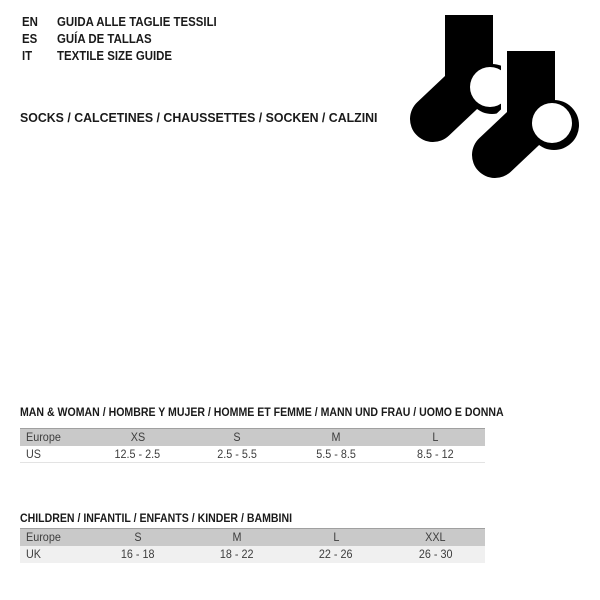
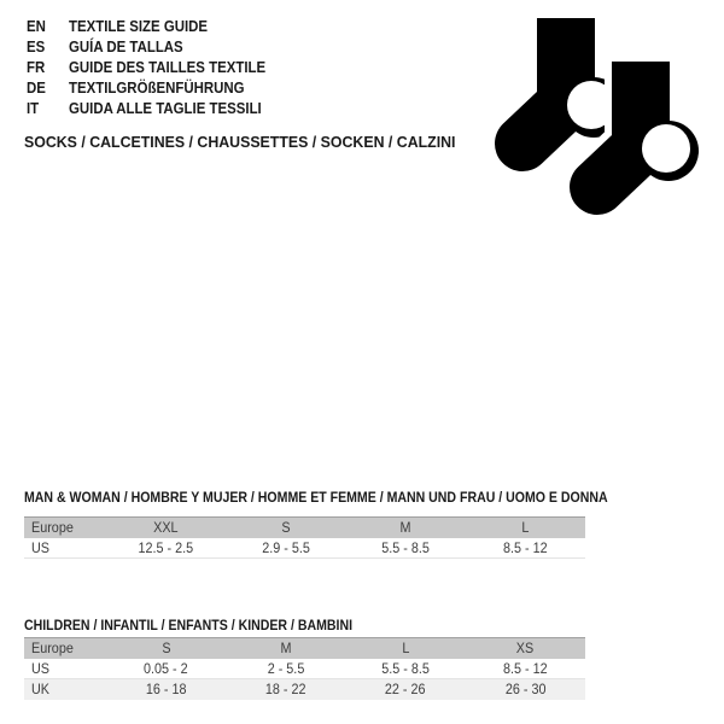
- EN GUIDA ALLE TAGLIE TESSILI
+ EN TEXTILE SIZE GUIDE
  ES GUÍA DE TALLAS
+ FR GUIDE DES TAILLES TEXTILE
+ DE TEXTILGRÖßENFÜHRUNG
- IT TEXTILE SIZE GUIDE
+ IT GUIDA ALLE TAGLIE TESSILI
  SOCKS / CALCETINES / CHAUSSETTES / SOCKEN / CALZINI
  MAN & WOMAN / HOMBRE Y MUJER / HOMME ET FEMME / MANN UND FRAU / UOMO E DONNA
- Europe	XS	S	M	L
+ Europe	XXL	S	M	L
- US	12.5 - 2.5	2.5 - 5.5	5.5 - 8.5	8.5 - 12
+ US	12.5 - 2.5	2.9 - 5.5	5.5 - 8.5	8.5 - 12
  CHILDREN / INFANTIL / ENFANTS / KINDER / BAMBINI
- Europe	S	M	L	XXL
+ Europe	S	M	L	XS
+ US	0.05 - 2	2 - 5.5	5.5 - 8.5	8.5 - 12
  UK	16 - 18	18 - 22	22 - 26	26 - 30
